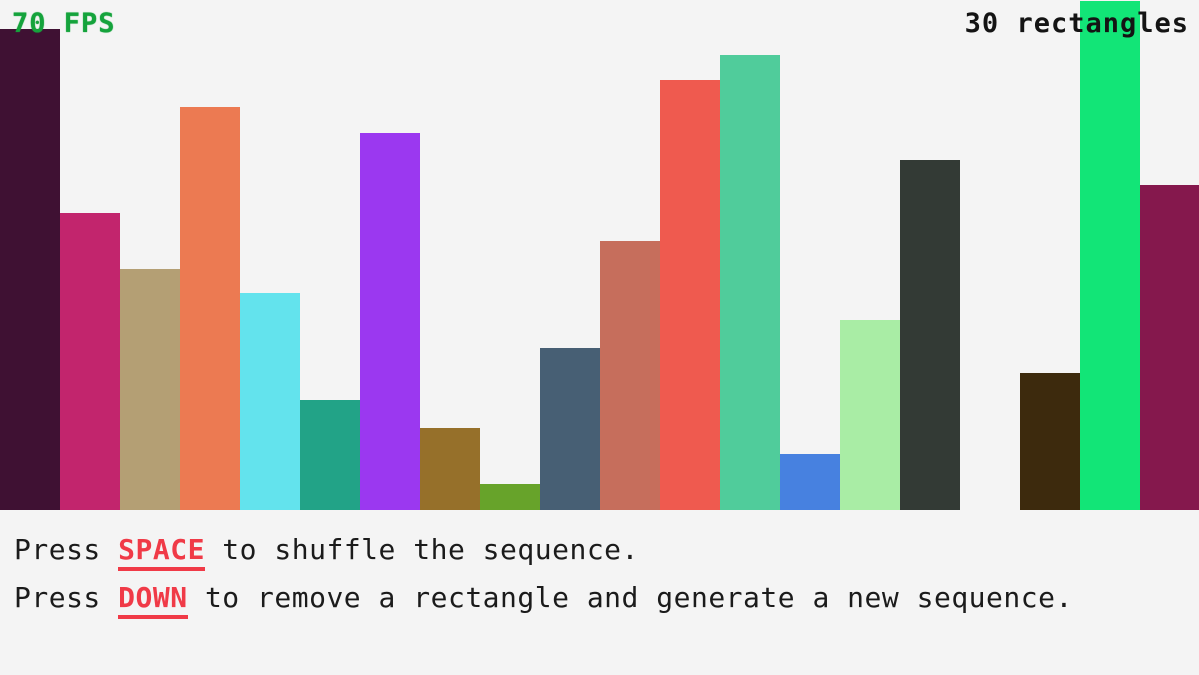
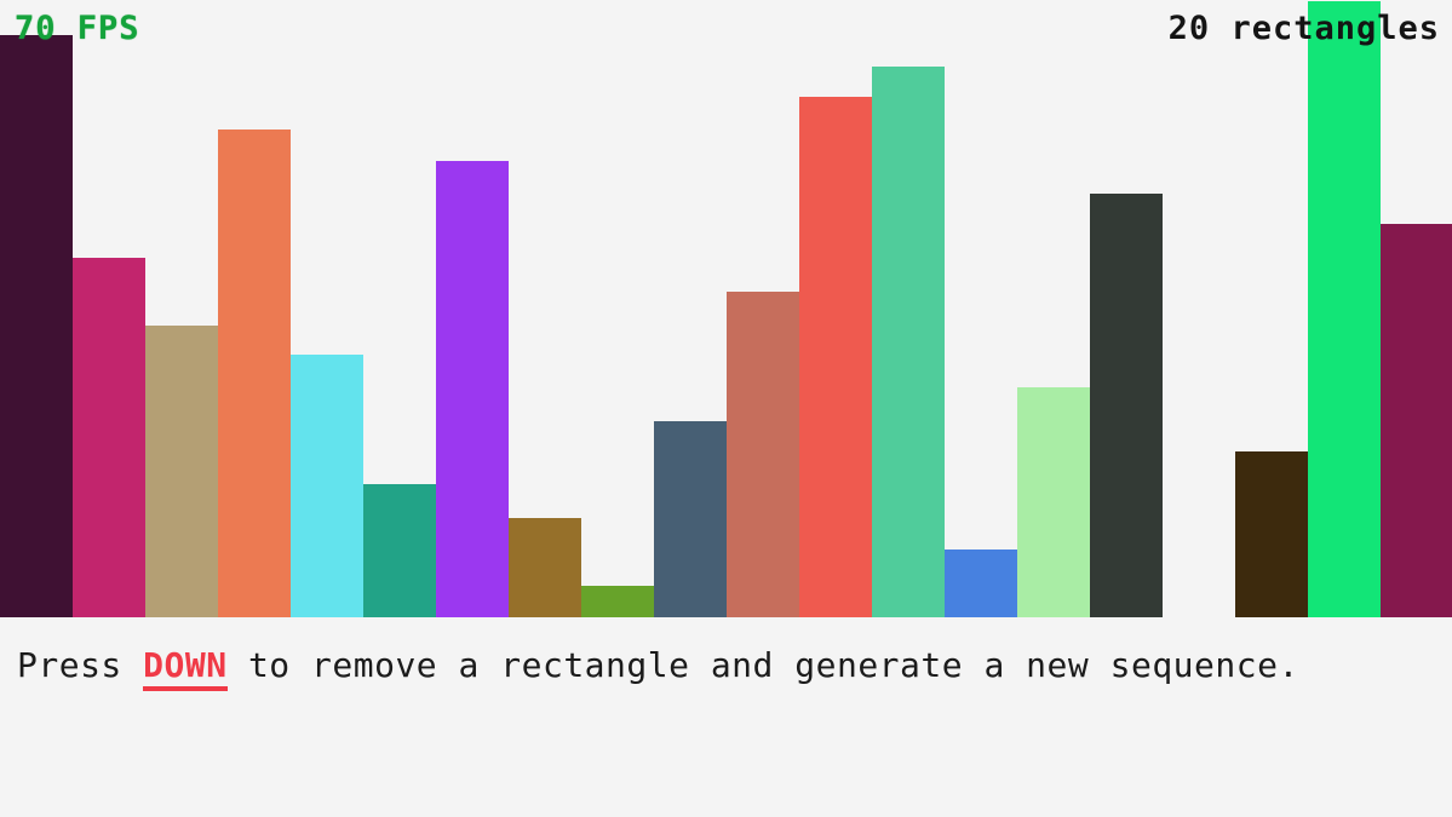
  70 FPS
- 30 rectangles
+ 20 rectangles
- Press SPACE to shuffle the sequence.
  Press DOWN to remove a rectangle and generate a new sequence.
